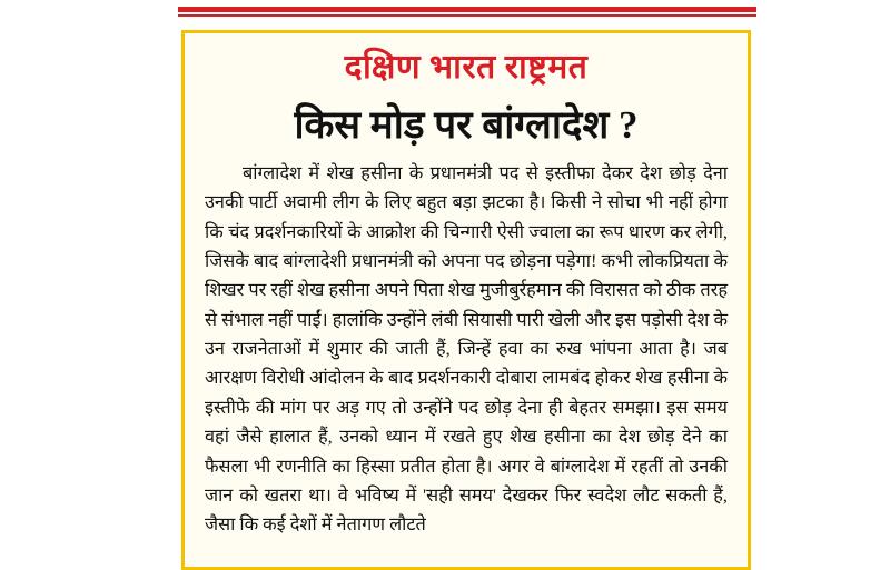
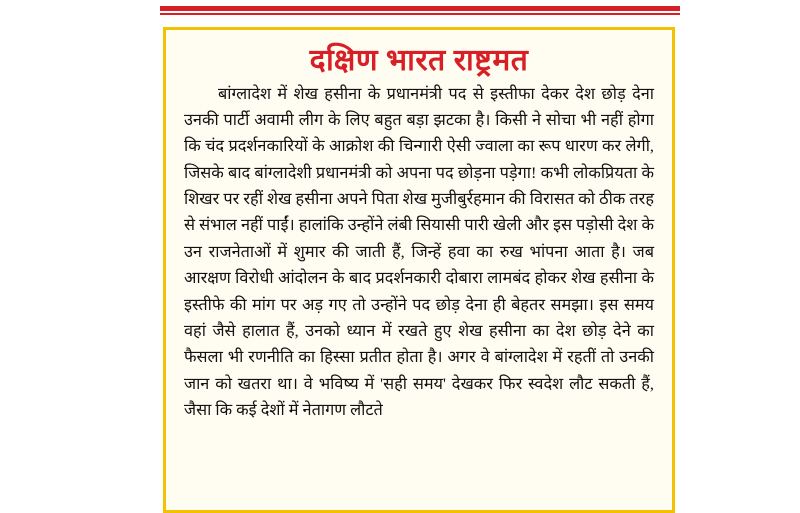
  दक्षिण भारत राष्ट्रमत
- किस मोड़ पर बांग्लादेश ?
  बांग्लादेश में शेख हसीना के प्रधानमंत्री पद से इस्तीफा देकर देश छोड़ देना उनकी पार्टी अवामी लीग के लिए बहुत बड़ा झटका है। किसी ने सोचा भी नहीं होगा कि चंद प्रदर्शनकारियों के आक्रोश की चिन्गारी ऐसी ज्वाला का रूप धारण कर लेगी, जिसके बाद बांग्लादेशी प्रधानमंत्री को अपना पद छोड़ना पड़ेगा! कभी लोकप्रियता के शिखर पर रहीं शेख हसीना अपने पिता शेख मुजीबुर्रहमान की विरासत को ठीक तरह से संभाल नहीं पाईं। हालांकि उन्होंने लंबी सियासी पारी खेली और इस पड़ोसी देश के उन राजनेताओं में शुमार की जाती हैं, जिन्हें हवा का रुख भांपना आता है। जब आरक्षण विरोधी आंदोलन के बाद प्रदर्शनकारी दोबारा लामबंद होकर शेख हसीना के इस्तीफे की मांग पर अड़ गए तो उन्होंने पद छोड़ देना ही बेहतर समझा। इस समय वहां जैसे हालात हैं, उनको ध्यान में रखते हुए शेख हसीना का देश छोड़ देने का फैसला भी रणनीति का हिस्सा प्रतीत होता है। अगर वे बांग्लादेश में रहतीं तो उनकी जान को खतरा था। वे भविष्य में 'सही समय' देखकर फिर स्वदेश लौट सकती हैं, जैसा कि कई देशों में नेतागण लौटते
